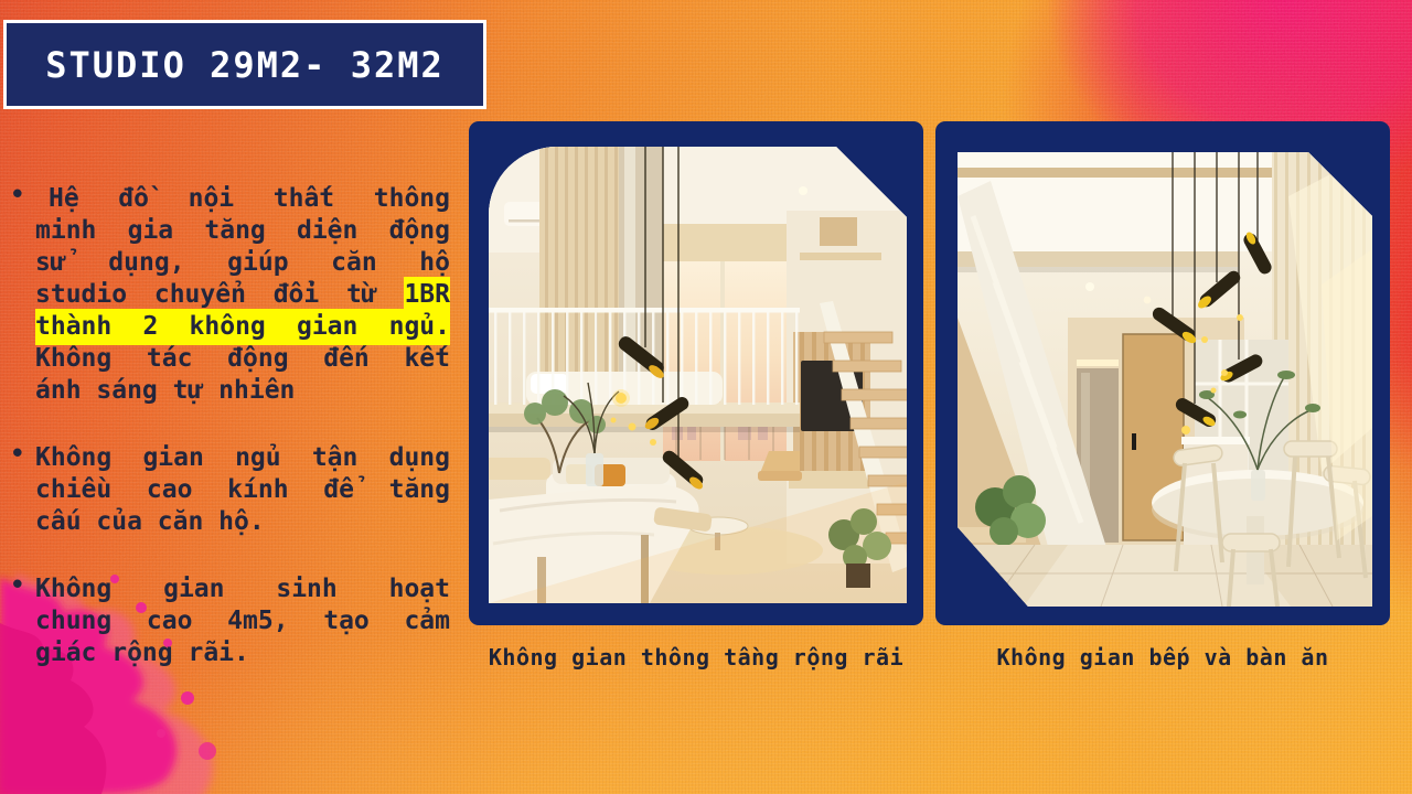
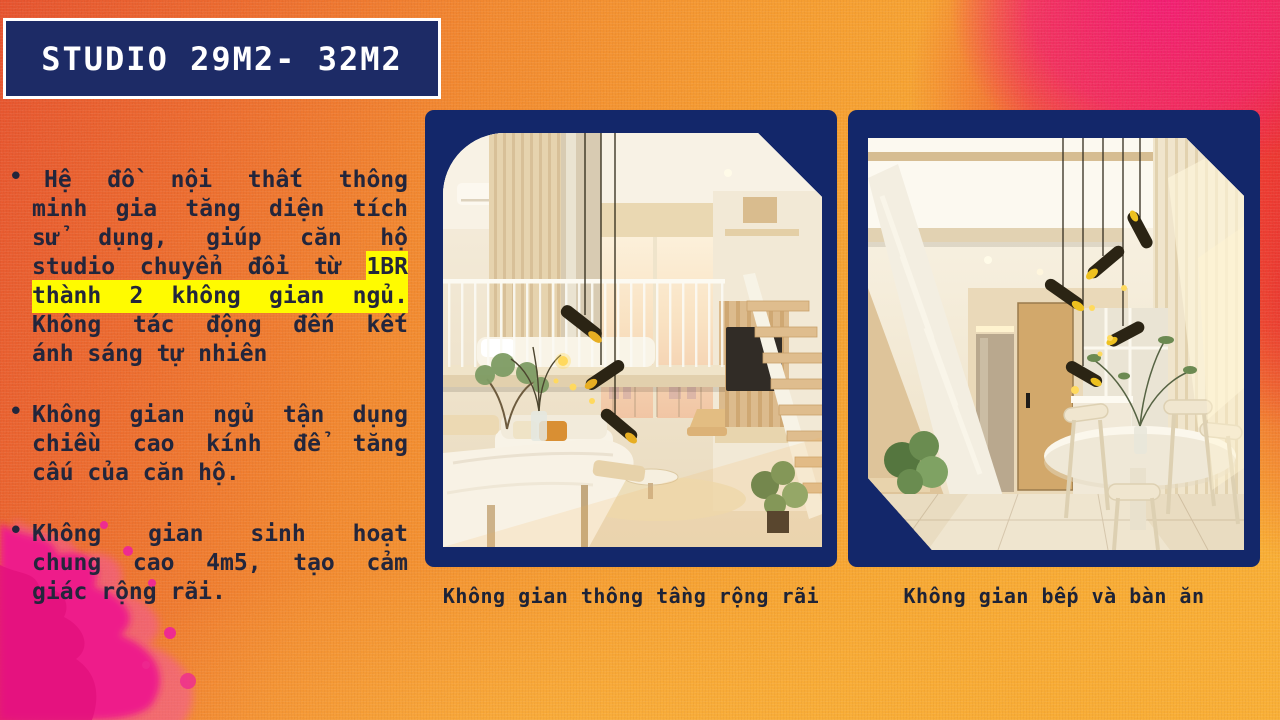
  STUDIO 29M2- 32M2
  •
  Hệ đồ nội thất thông
- minh gia tăng diện động
+ minh gia tăng diện tích
  sử dụng, giúp căn hộ
  studio chuyển đổi từ 1BR
  thành 2 không gian ngủ.
  Không tác động đến kết
  ánh sáng tự nhiên
  •
  Không gian ngủ tận dụng
  chiều cao kính để tăng
  cấu của căn hộ.
  •
  Không gian sinh hoạt
  chung cao 4m5, tạo cảm
  giác rộng rãi.
  Không gian thông tầng rộng rãi
  Không gian bếp và bàn ăn
